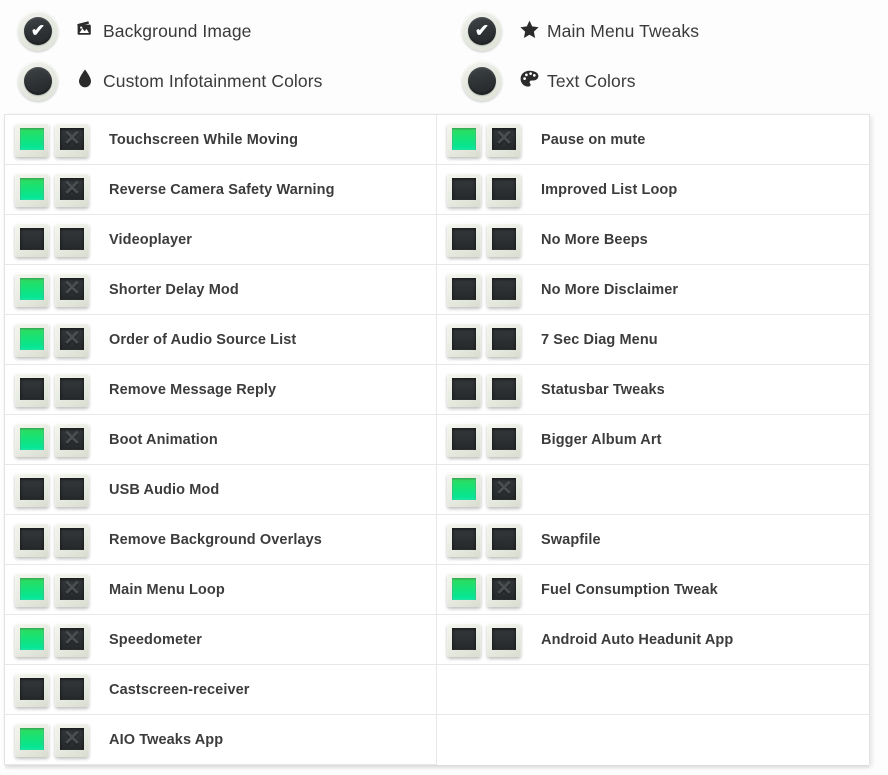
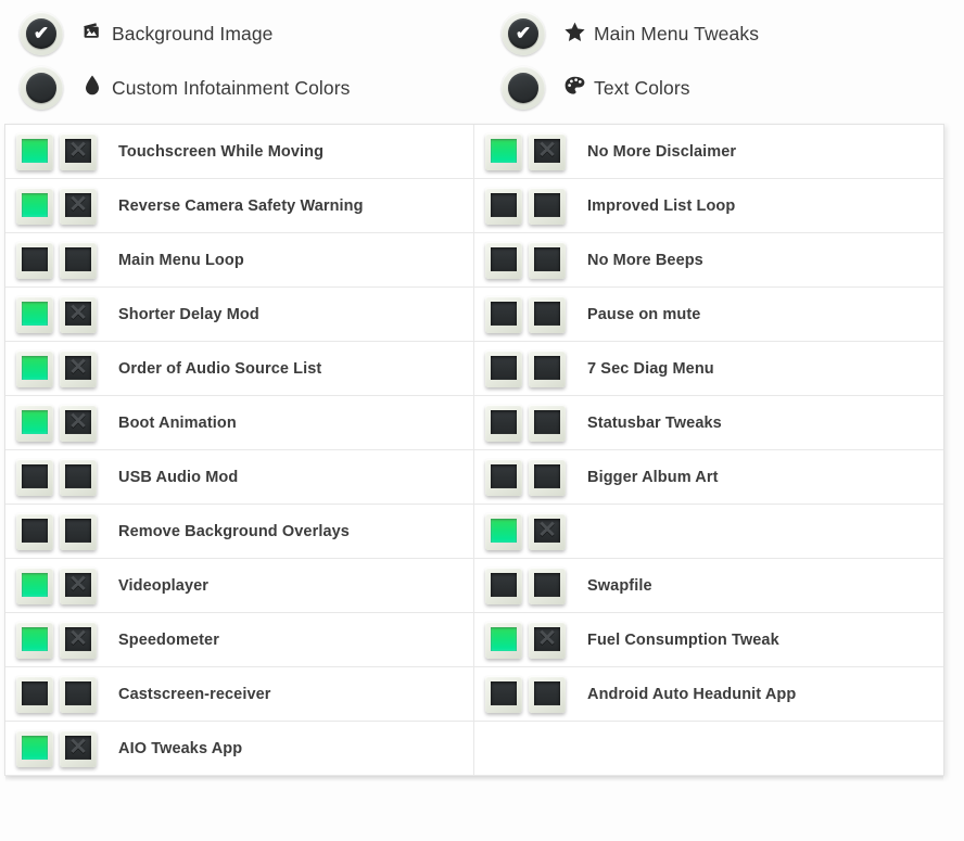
  ✔
  Background Image
  Custom Infotainment Colors
  ✔
  Main Menu Tweaks
  Text Colors
  ✕
  Touchscreen While Moving
  ✕
  Reverse Camera Safety Warning
- Videoplayer
+ Main Menu Loop
  ✕
  Shorter Delay Mod
  ✕
  Order of Audio Source List
- Remove Message Reply
  ✕
  Boot Animation
  USB Audio Mod
  Remove Background Overlays
  ✕
- Main Menu Loop
+ Videoplayer
  ✕
  Speedometer
  Castscreen-receiver
  ✕
  AIO Tweaks App
  ✕
- Pause on mute
+ No More Disclaimer
  Improved List Loop
  No More Beeps
- No More Disclaimer
+ Pause on mute
  7 Sec Diag Menu
  Statusbar Tweaks
  Bigger Album Art
  ✕
  Swapfile
  ✕
  Fuel Consumption Tweak
  Android Auto Headunit App
